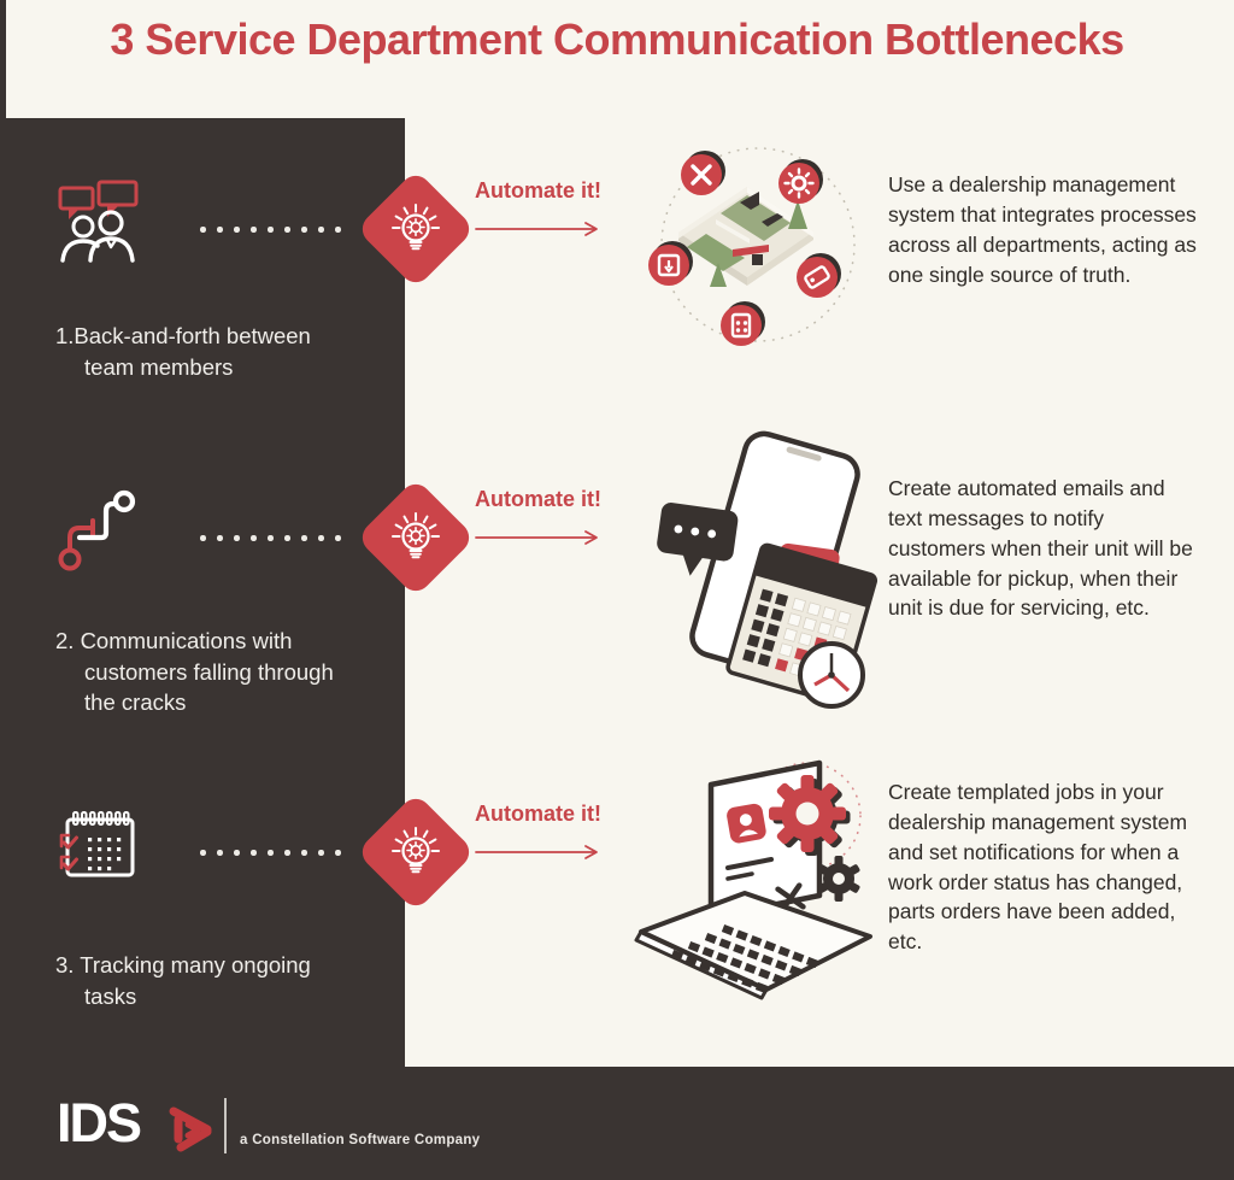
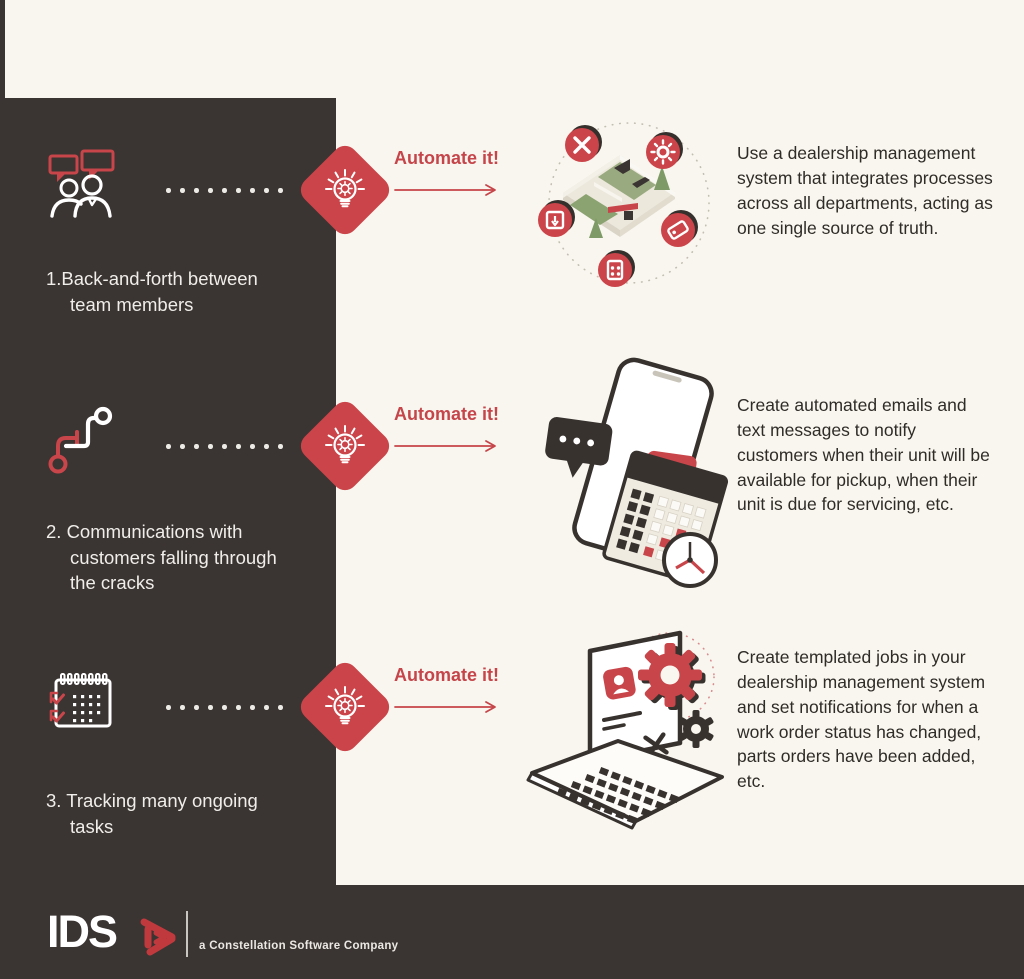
- 3 Service Department Communication Bottlenecks
  Automate it!
  Use a dealership management system that integrates processes across all departments, acting as one single source of truth.
  1.Back-and-forth between team members
  Automate it!
  Create automated emails and text messages to notify customers when their unit will be available for pickup, when their unit is due for servicing, etc.
  2. Communications with customers falling through the cracks
  Automate it!
  Create templated jobs in your dealership management system and set notifications for when a work order status has changed, parts orders have been added, etc.
  3. Tracking many ongoing tasks
  IDS
  a Constellation Software Company
